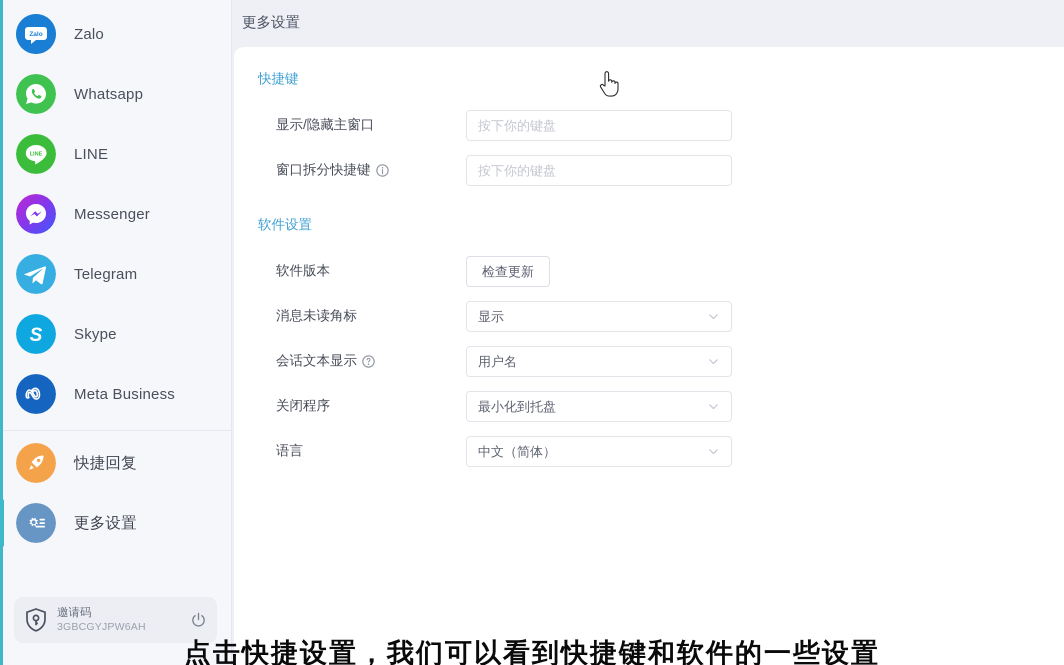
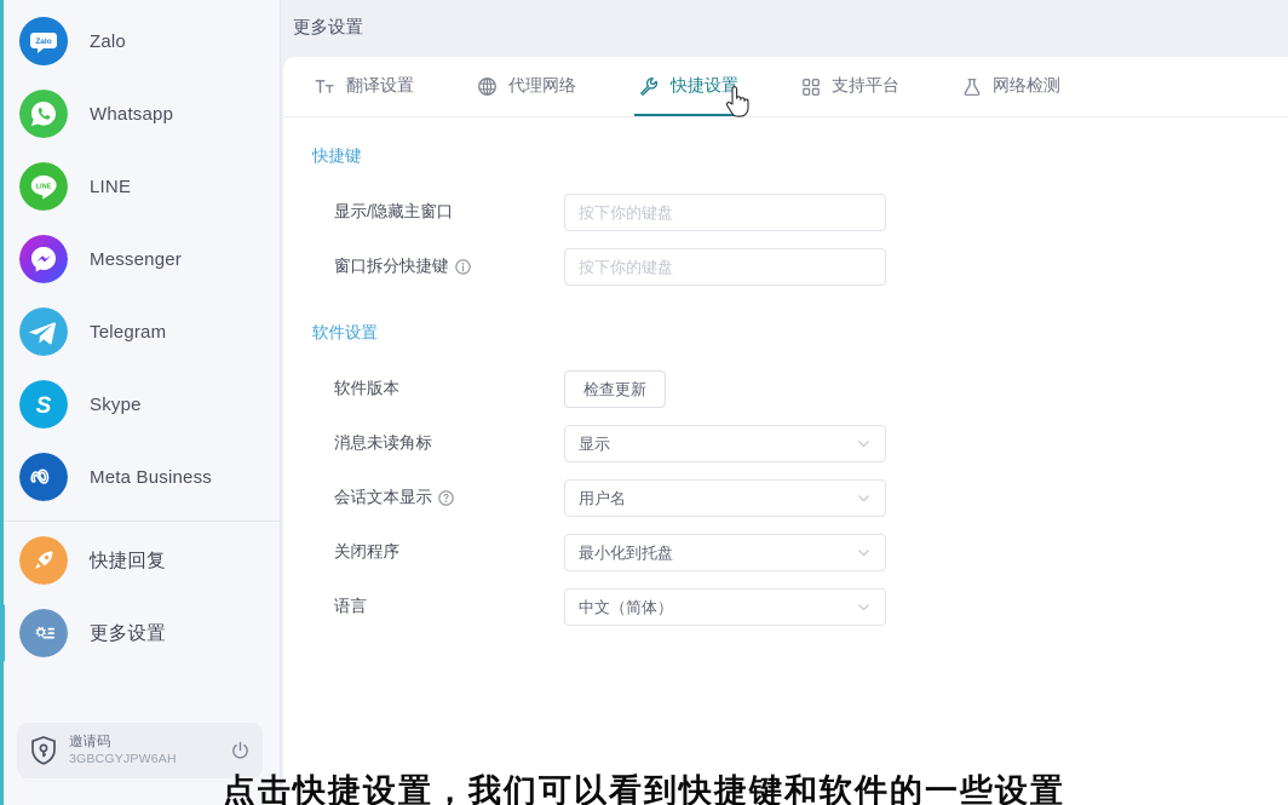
  Zalo
  Whatsapp
  LINE
  Messenger
  Telegram
  S
  Skype
  Meta Business
  快捷回复
  更多设置
  邀请码
  3GBCGYJPW6AH
  更多设置
+ 翻译设置
+ 代理网络
+ 快捷设置
+ 支持平台
+ 网络检测
  快捷键
  显示/隐藏主窗口
  按下你的键盘
  窗口拆分快捷键
  按下你的键盘
  软件设置
  软件版本
  检查更新
  消息未读角标
  显示
  会话文本显示
  用户名
  关闭程序
  最小化到托盘
  语言
  中文（简体）
  点击快捷设置，我们可以看到快捷键和软件的一些设置
